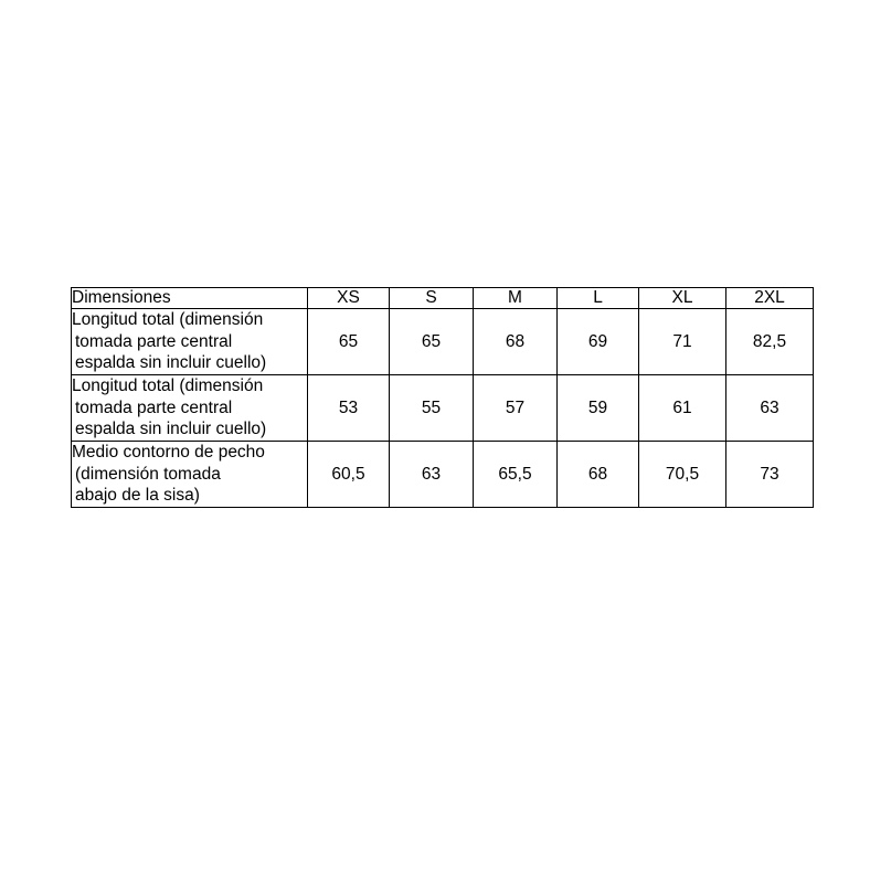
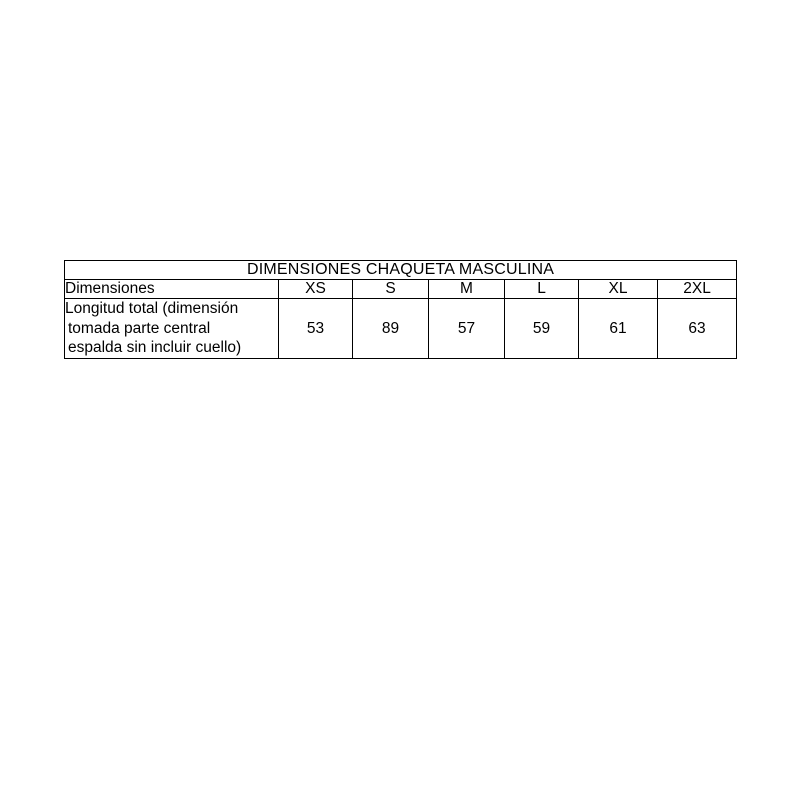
+ DIMENSIONES CHAQUETA MASCULINA
  Dimensiones	XS	S	M	L	XL	2XL
- Longitud total (dimensión tomada parte central espalda sin incluir cuello)	65	65	68	69	71	82,5
- Longitud total (dimensión tomada parte central espalda sin incluir cuello)	53	55	57	59	61	63
+ Longitud total (dimensión tomada parte central espalda sin incluir cuello)	53	89	57	59	61	63
- Medio contorno de pecho (dimensión tomada abajo de la sisa)	60,5	63	65,5	68	70,5	73
